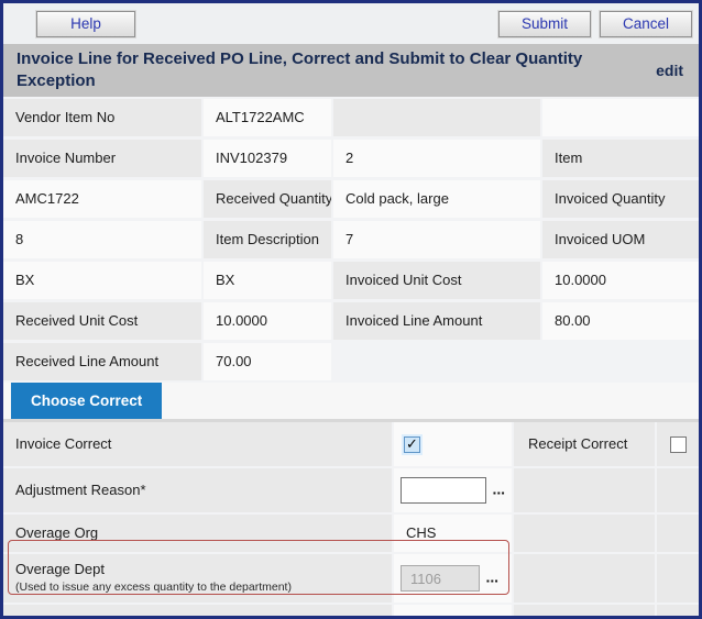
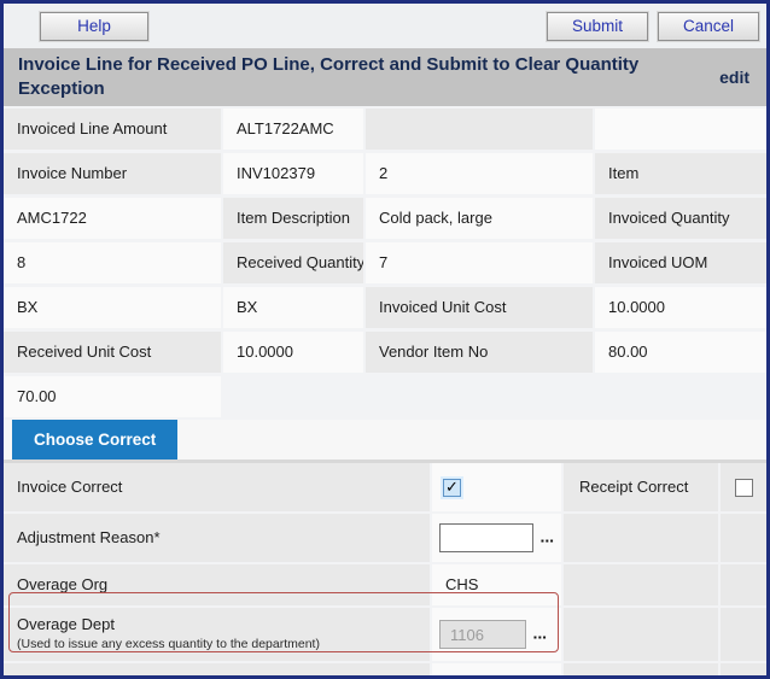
  Help
  Submit
  Cancel
  Invoice Line for Received PO Line, Correct and Submit to Clear Quantity Exception
  edit
- Vendor Item No
+ Invoiced Line Amount
  ALT1722AMC
  Invoice Number
  INV102379
  2
  Item
  AMC1722
- Received Quantity
+ Item Description
  Cold pack, large
  Invoiced Quantity
  8
- Item Description
+ Received Quantity
  7
  Invoiced UOM
  BX
  BX
  Invoiced Unit Cost
  10.0000
  Received Unit Cost
  10.0000
- Invoiced Line Amount
+ Vendor Item No
  80.00
- Received Line Amount
  70.00
  Choose Correct
  Invoice Correct
  ✓
  Receipt Correct
  Adjustment Reason*
  ▪▪▪
  Overage Org
  CHS
  Overage Dept
  (Used to issue any excess quantity to the department)
  1106
  ▪▪▪
